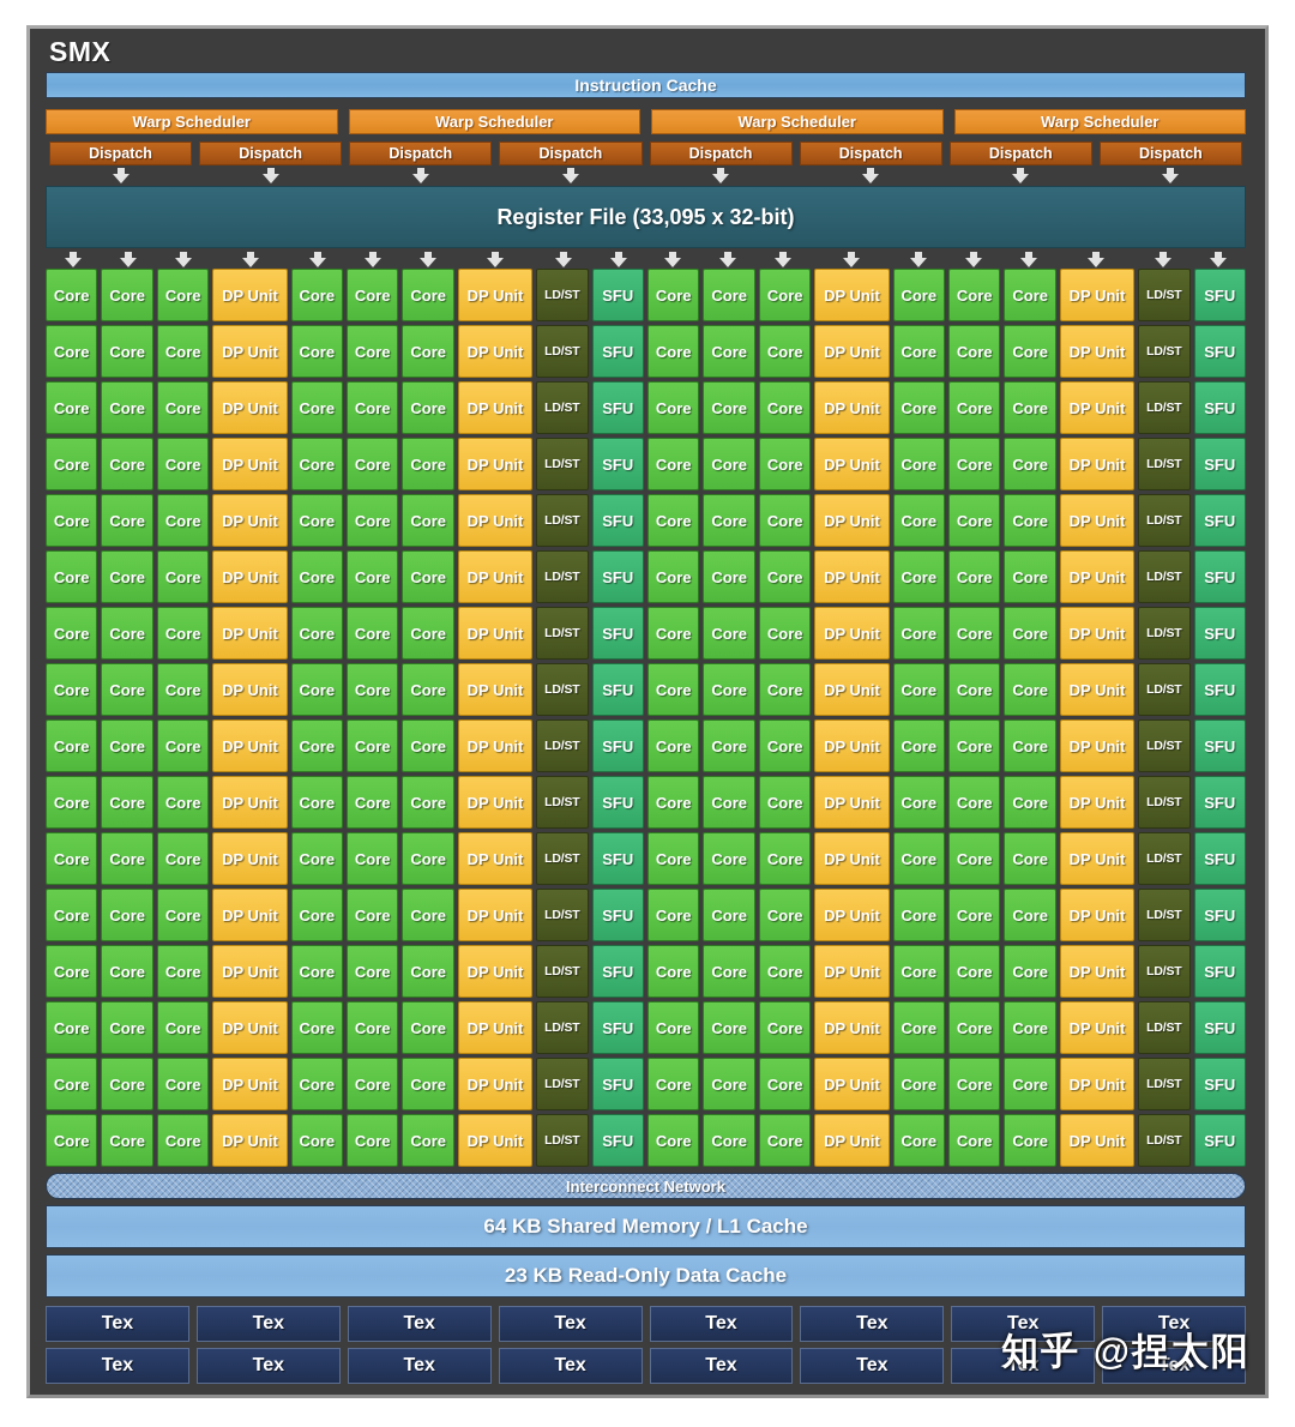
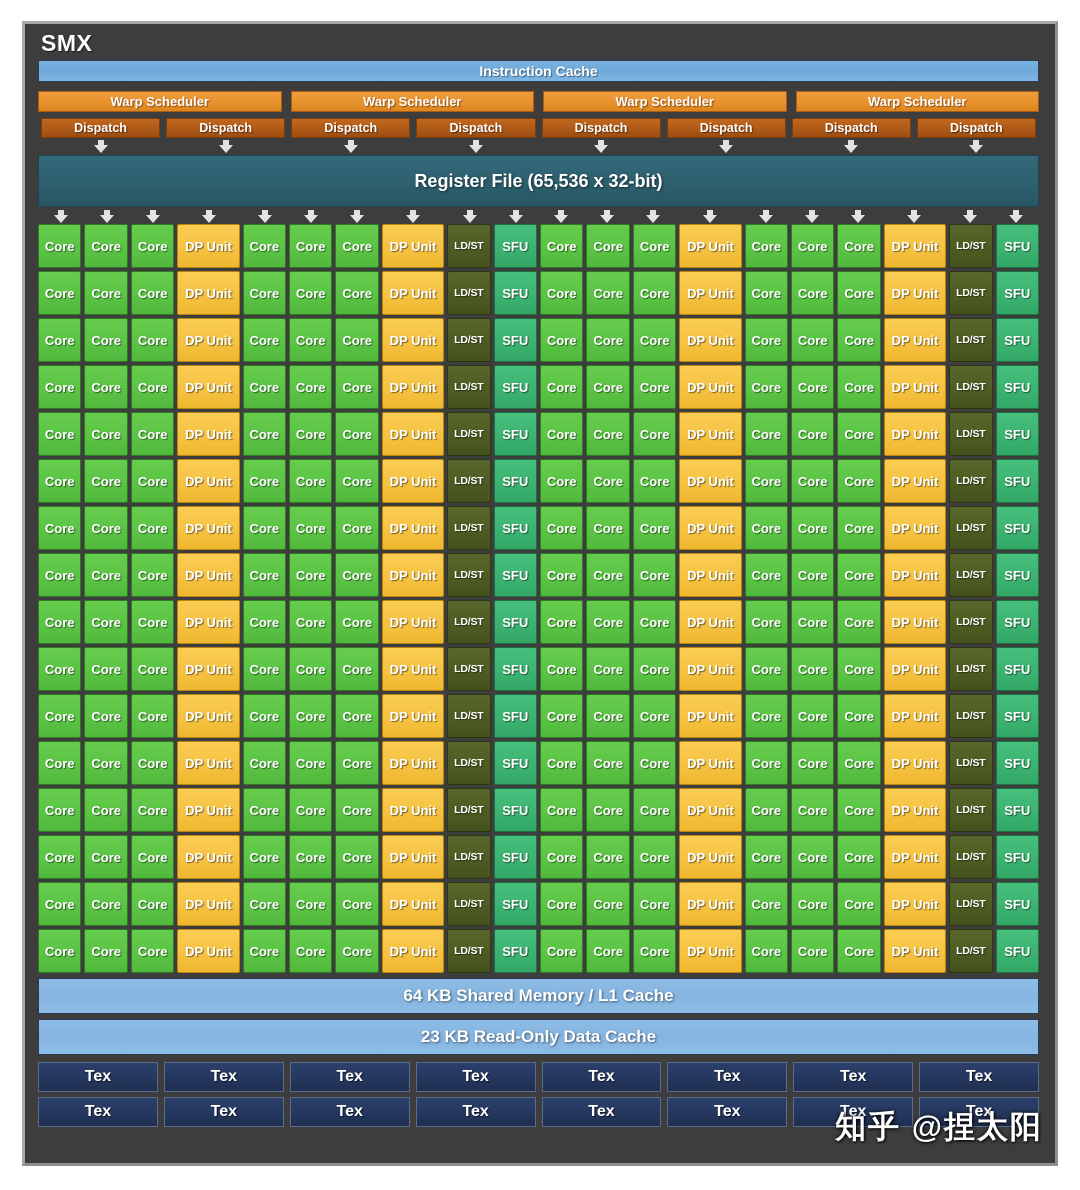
  SMX
  Instruction Cache
  Warp Scheduler
  Warp Scheduler
  Warp Scheduler
  Warp Scheduler
  Dispatch
  Dispatch
  Dispatch
  Dispatch
  Dispatch
  Dispatch
  Dispatch
  Dispatch
- Register File (33,095 x 32-bit)
+ Register File (65,536 x 32-bit)
  Core
  Core
  Core
  DP Unit
  Core
  Core
  Core
  DP Unit
  LD/ST
  SFU
  Core
  Core
  Core
  DP Unit
  Core
  Core
  Core
  DP Unit
  LD/ST
  SFU
  Core
  Core
  Core
  DP Unit
  Core
  Core
  Core
  DP Unit
  LD/ST
  SFU
  Core
  Core
  Core
  DP Unit
  Core
  Core
  Core
  DP Unit
  LD/ST
  SFU
  Core
  Core
  Core
  DP Unit
  Core
  Core
  Core
  DP Unit
  LD/ST
  SFU
  Core
  Core
  Core
  DP Unit
  Core
  Core
  Core
  DP Unit
  LD/ST
  SFU
  Core
  Core
  Core
  DP Unit
  Core
  Core
  Core
  DP Unit
  LD/ST
  SFU
  Core
  Core
  Core
  DP Unit
  Core
  Core
  Core
  DP Unit
  LD/ST
  SFU
  Core
  Core
  Core
  DP Unit
  Core
  Core
  Core
  DP Unit
  LD/ST
  SFU
  Core
  Core
  Core
  DP Unit
  Core
  Core
  Core
  DP Unit
  LD/ST
  SFU
  Core
  Core
  Core
  DP Unit
  Core
  Core
  Core
  DP Unit
  LD/ST
  SFU
  Core
  Core
  Core
  DP Unit
  Core
  Core
  Core
  DP Unit
  LD/ST
  SFU
  Core
  Core
  Core
  DP Unit
  Core
  Core
  Core
  DP Unit
  LD/ST
  SFU
  Core
  Core
  Core
  DP Unit
  Core
  Core
  Core
  DP Unit
  LD/ST
  SFU
  Core
  Core
  Core
  DP Unit
  Core
  Core
  Core
  DP Unit
  LD/ST
  SFU
  Core
  Core
  Core
  DP Unit
  Core
  Core
  Core
  DP Unit
  LD/ST
  SFU
  Core
  Core
  Core
  DP Unit
  Core
  Core
  Core
  DP Unit
  LD/ST
  SFU
  Core
  Core
  Core
  DP Unit
  Core
  Core
  Core
  DP Unit
  LD/ST
  SFU
  Core
  Core
  Core
  DP Unit
  Core
  Core
  Core
  DP Unit
  LD/ST
  SFU
  Core
  Core
  Core
  DP Unit
  Core
  Core
  Core
  DP Unit
  LD/ST
  SFU
  Core
  Core
  Core
  DP Unit
  Core
  Core
  Core
  DP Unit
  LD/ST
  SFU
  Core
  Core
  Core
  DP Unit
  Core
  Core
  Core
  DP Unit
  LD/ST
  SFU
  Core
  Core
  Core
  DP Unit
  Core
  Core
  Core
  DP Unit
  LD/ST
  SFU
  Core
  Core
  Core
  DP Unit
  Core
  Core
  Core
  DP Unit
  LD/ST
  SFU
  Core
  Core
  Core
  DP Unit
  Core
  Core
  Core
  DP Unit
  LD/ST
  SFU
  Core
  Core
  Core
  DP Unit
  Core
  Core
  Core
  DP Unit
  LD/ST
  SFU
  Core
  Core
  Core
  DP Unit
  Core
  Core
  Core
  DP Unit
  LD/ST
  SFU
  Core
  Core
  Core
  DP Unit
  Core
  Core
  Core
  DP Unit
  LD/ST
  SFU
  Core
  Core
  Core
  DP Unit
  Core
  Core
  Core
  DP Unit
  LD/ST
  SFU
  Core
  Core
  Core
  DP Unit
  Core
  Core
  Core
  DP Unit
  LD/ST
  SFU
  Core
  Core
  Core
  DP Unit
  Core
  Core
  Core
  DP Unit
  LD/ST
  SFU
  Core
  Core
  Core
  DP Unit
  Core
  Core
  Core
  DP Unit
  LD/ST
  SFU
- Interconnect Network
  64 KB Shared Memory / L1 Cache
  23 KB Read-Only Data Cache
  Tex
  Tex
  Tex
  Tex
  Tex
  Tex
  Tex
  Tex
  Tex
  Tex
  Tex
  Tex
  Tex
  Tex
  Tex
  Tex
  知乎 @捏太阳
